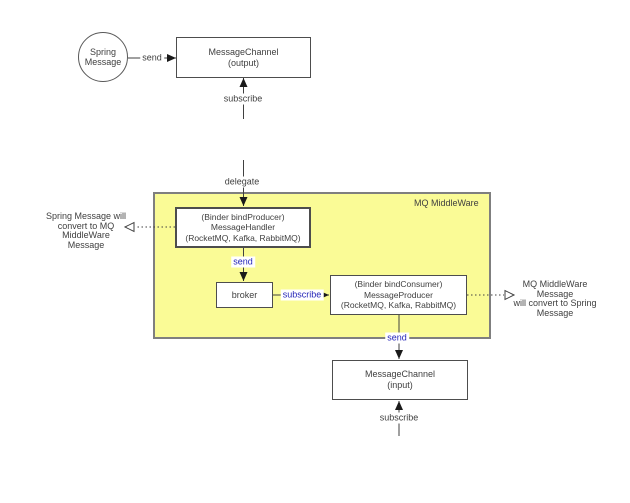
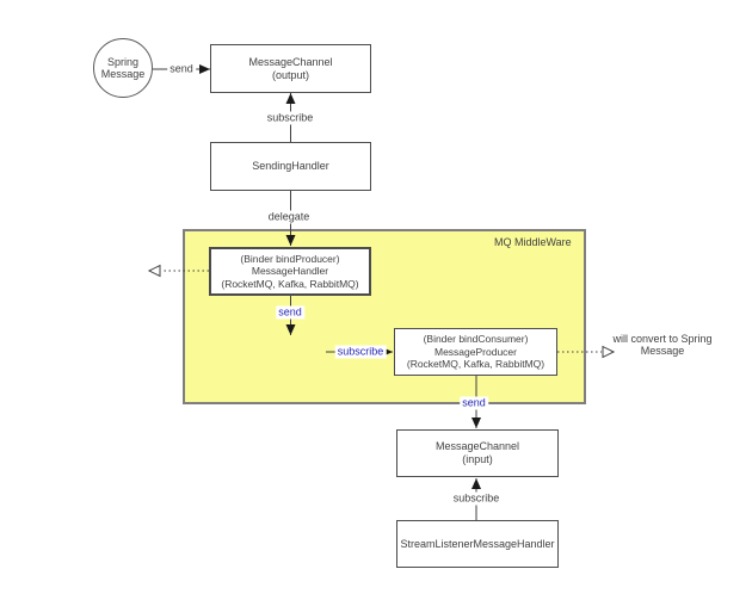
  MQ MiddleWare
  Spring
  Message
  MessageChannel
  (output)
+ SendingHandler
  (Binder bindProducer)
  MessageHandler
  (RocketMQ, Kafka, RabbitMQ)
- broker
  (Binder bindConsumer)
  MessageProducer
  (RocketMQ, Kafka, RabbitMQ)
  MessageChannel
  (input)
+ StreamListenerMessageHandler
  send
  subscribe
  delegate
  send
  subscribe
  send
  subscribe
- Spring Message will
- convert to MQ
- MiddleWare Message
- MQ MiddleWare Message
  will convert to Spring
  Message
